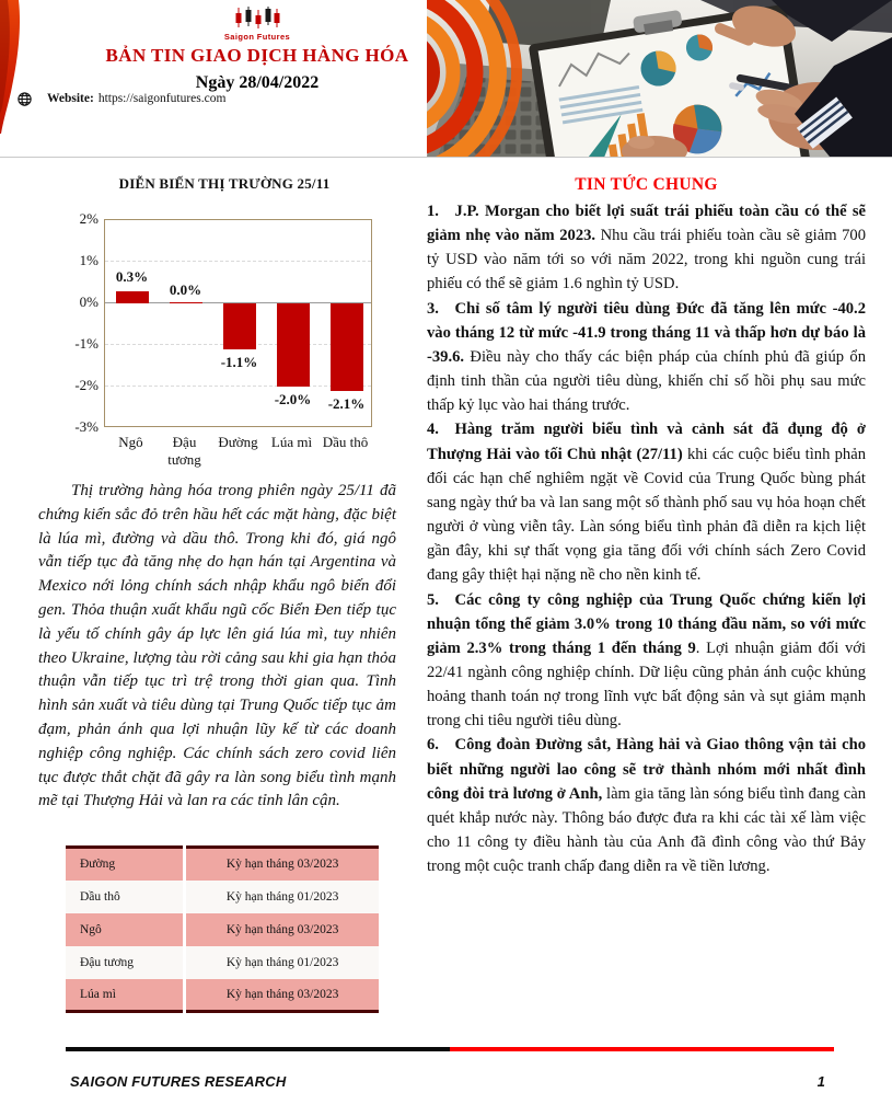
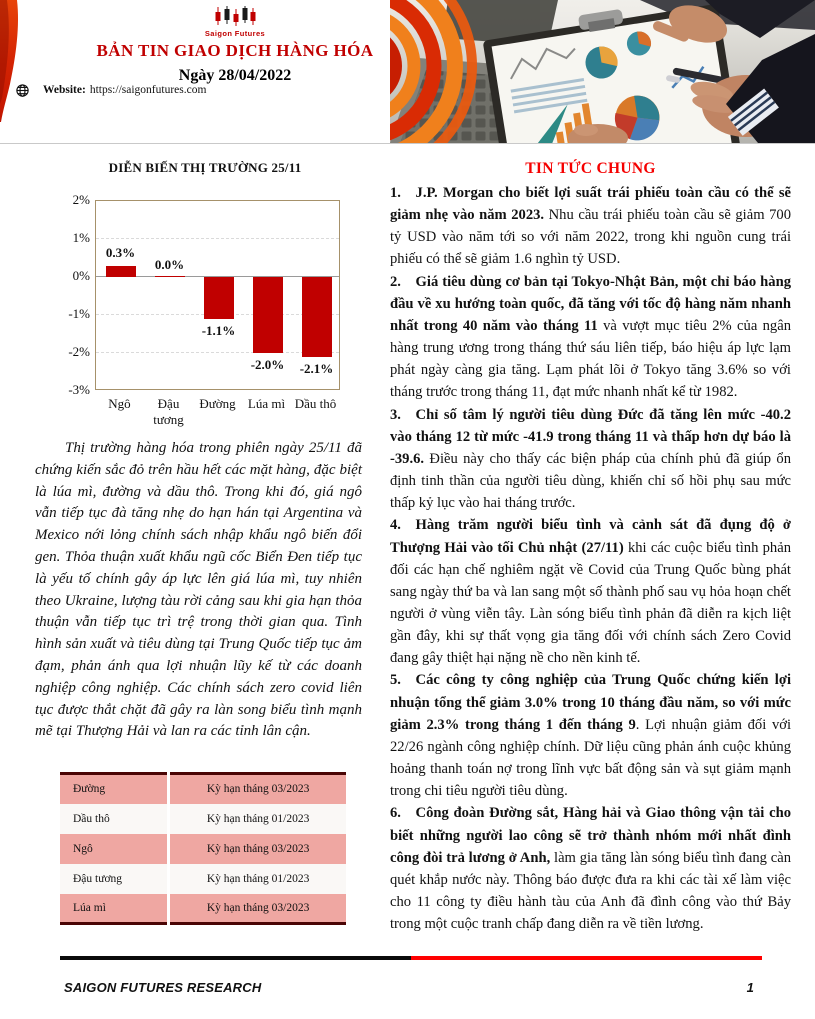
  Saigon Futures
  BẢN TIN GIAO DỊCH HÀNG HÓA
  Ngày 28/04/2022
  Website:
  https://saigonfutures.com
  DIỄN BIẾN THỊ TRƯỜNG 25/11
  0.3%
  0.0%
  -1.1%
  -2.0%
  -2.1%
  2%
  1%
  0%
  -1%
  -2%
  -3%
  Ngô
  Đậu
  tương
  Đường
  Lúa mì
  Dầu thô
  Thị trường hàng hóa trong phiên ngày 25/11 đã chứng kiến sắc đỏ trên hầu hết các mặt hàng, đặc biệt là lúa mì, đường và dầu thô. Trong khi đó, giá ngô vẫn tiếp tục đà tăng nhẹ do hạn hán tại Argentina và Mexico nới lỏng chính sách nhập khẩu ngô biến đổi gen. Thỏa thuận xuất khẩu ngũ cốc Biển Đen tiếp tục là yếu tố chính gây áp lực lên giá lúa mì, tuy nhiên theo Ukraine, lượng tàu rời cảng sau khi gia hạn thỏa thuận vẫn tiếp tục trì trệ trong thời gian qua. Tình hình sản xuất và tiêu dùng tại Trung Quốc tiếp tục ảm đạm, phản ánh qua lợi nhuận lũy kế từ các doanh nghiệp công nghiệp. Các chính sách zero covid liên tục được thắt chặt đã gây ra làn song biểu tình mạnh mẽ tại Thượng Hải và lan ra các tỉnh lân cận.
  Đường	Kỳ hạn tháng 03/2023
  Dầu thô	Kỳ hạn tháng 01/2023
  Ngô	Kỳ hạn tháng 03/2023
  Đậu tương	Kỳ hạn tháng 01/2023
  Lúa mì	Kỳ hạn tháng 03/2023
  TIN TỨC CHUNG
  1. J.P. Morgan cho biết lợi suất trái phiếu toàn cầu có thể sẽ giảm nhẹ vào năm 2023. Nhu cầu trái phiếu toàn cầu sẽ giảm 700 tỷ USD vào năm tới so với năm 2022, trong khi nguồn cung trái phiếu có thể sẽ giảm 1.6 nghìn tỷ USD.
+ 2. Giá tiêu dùng cơ bản tại Tokyo-Nhật Bản, một chỉ báo hàng đầu về xu hướng toàn quốc, đã tăng với tốc độ hàng năm nhanh nhất trong 40 năm vào tháng 11 và vượt mục tiêu 2% của ngân hàng trung ương trong tháng thứ sáu liên tiếp, báo hiệu áp lực lạm phát ngày càng gia tăng. Lạm phát lõi ở Tokyo tăng 3.6% so với tháng trước trong tháng 11, đạt mức nhanh nhất kể từ 1982.
  3. Chỉ số tâm lý người tiêu dùng Đức đã tăng lên mức -40.2 vào tháng 12 từ mức -41.9 trong tháng 11 và thấp hơn dự báo là -39.6. Điều này cho thấy các biện pháp của chính phủ đã giúp ổn định tinh thần của người tiêu dùng, khiến chỉ số hồi phụ sau mức thấp kỷ lục vào hai tháng trước.
  4. Hàng trăm người biểu tình và cảnh sát đã đụng độ ở Thượng Hải vào tối Chủ nhật (27/11) khi các cuộc biểu tình phản đối các hạn chế nghiêm ngặt về Covid của Trung Quốc bùng phát sang ngày thứ ba và lan sang một số thành phố sau vụ hỏa hoạn chết người ở vùng viễn tây. Làn sóng biểu tình phản đã diễn ra kịch liệt gần đây, khi sự thất vọng gia tăng đối với chính sách Zero Covid đang gây thiệt hại nặng nề cho nền kinh tế.
- 5. Các công ty công nghiệp của Trung Quốc chứng kiến lợi nhuận tổng thể giảm 3.0% trong 10 tháng đầu năm, so với mức giảm 2.3% trong tháng 1 đến tháng 9. Lợi nhuận giảm đối với 22/41 ngành công nghiệp chính. Dữ liệu cũng phản ánh cuộc khủng hoảng thanh toán nợ trong lĩnh vực bất động sản và sụt giảm mạnh trong chi tiêu người tiêu dùng.
+ 5. Các công ty công nghiệp của Trung Quốc chứng kiến lợi nhuận tổng thể giảm 3.0% trong 10 tháng đầu năm, so với mức giảm 2.3% trong tháng 1 đến tháng 9. Lợi nhuận giảm đối với 22/26 ngành công nghiệp chính. Dữ liệu cũng phản ánh cuộc khủng hoảng thanh toán nợ trong lĩnh vực bất động sản và sụt giảm mạnh trong chi tiêu người tiêu dùng.
  6. Công đoàn Đường sắt, Hàng hải và Giao thông vận tải cho biết những người lao công sẽ trở thành nhóm mới nhất đình công đòi trả lương ở Anh, làm gia tăng làn sóng biểu tình đang càn quét khắp nước này. Thông báo được đưa ra khi các tài xế làm việc cho 11 công ty điều hành tàu của Anh đã đình công vào thứ Bảy trong một cuộc tranh chấp đang diễn ra về tiền lương.
  SAIGON FUTURES RESEARCH
  1
